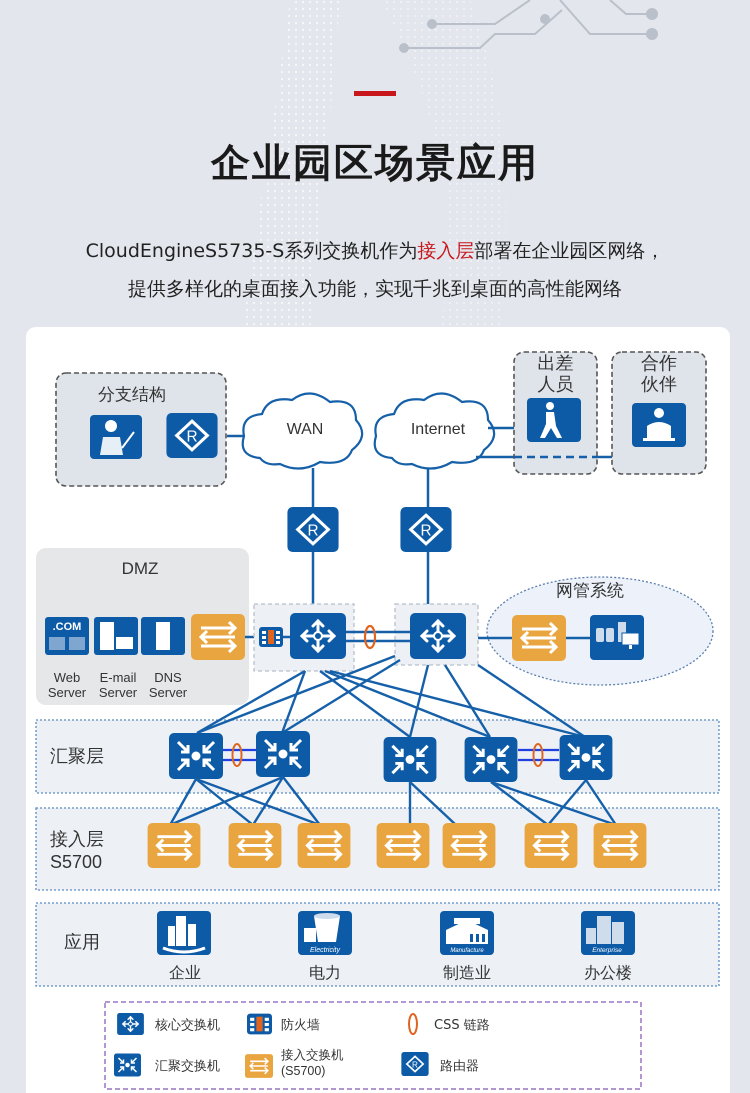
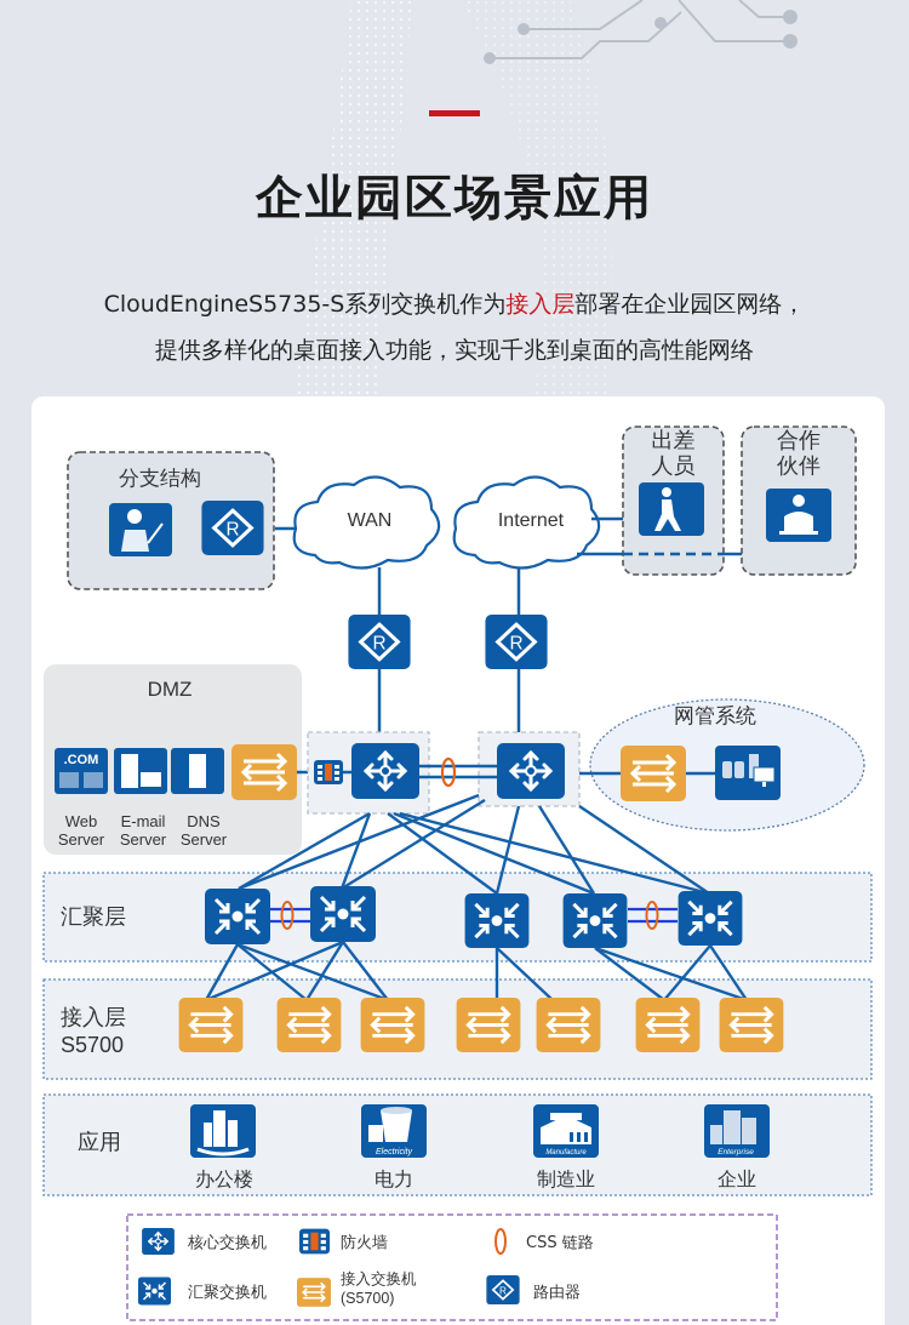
  企业园区场景应用
  CloudEngineS5735-S系列交换机作为接入层部署在企业园区网络，
  提供多样化的桌面接入功能，实现千兆到桌面的高性能网络
  .COM
  分支结构
  WAN
  Internet
  出差
  人员
  合作
  伙伴
  DMZ
  Web
  Server
  E-mail
  Server
  DNS
  Server
  网管系统
  汇聚层
  接入层
  S5700
  应用
- 企业
+ 办公楼
  电力
  制造业
- 办公楼
+ 企业
  核心交换机
  防火墙
  CSS 链路
  汇聚交换机
  接入交换机
  (S5700)
  路由器
